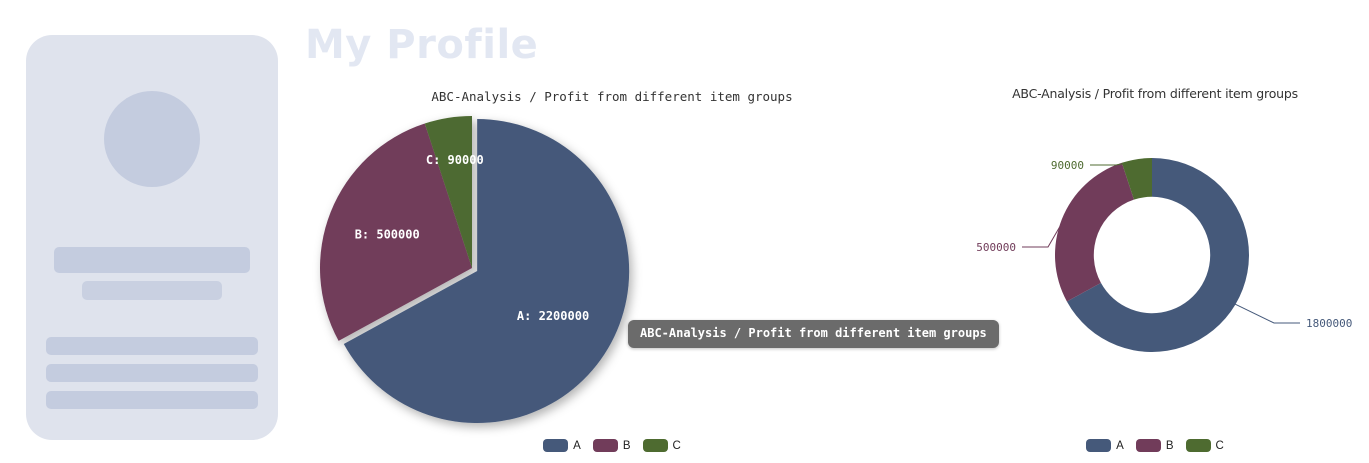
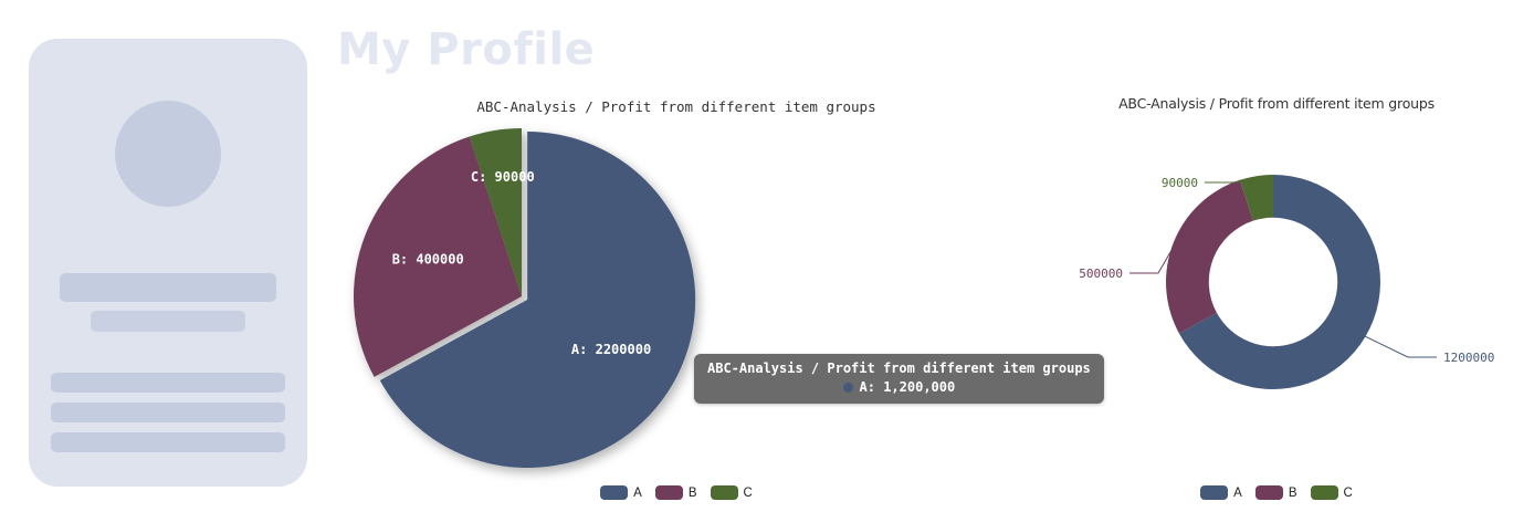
  My Profile
  ABC-Analysis / Profit from different item groups
  A: 2200000
- B: 500000
+ B: 400000
  C: 90000
  A
  B
  C
  ABC-Analysis / Profit from different item groups
- 1800000
+ 1200000
  500000
  90000
  A
  B
  C
  ABC-Analysis / Profit from different item groups
+ A: 1,200,000
